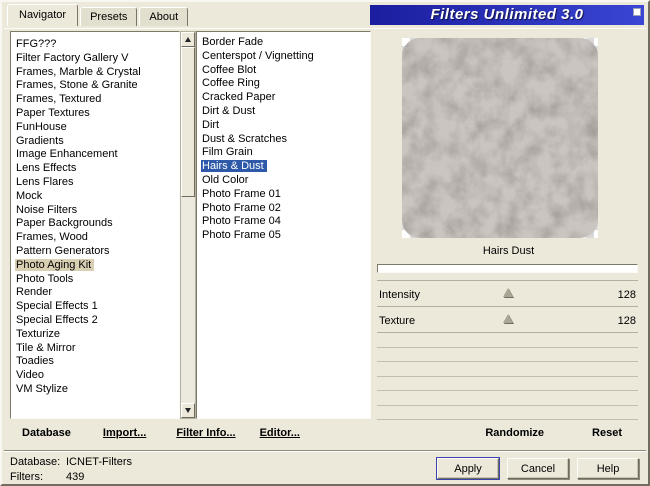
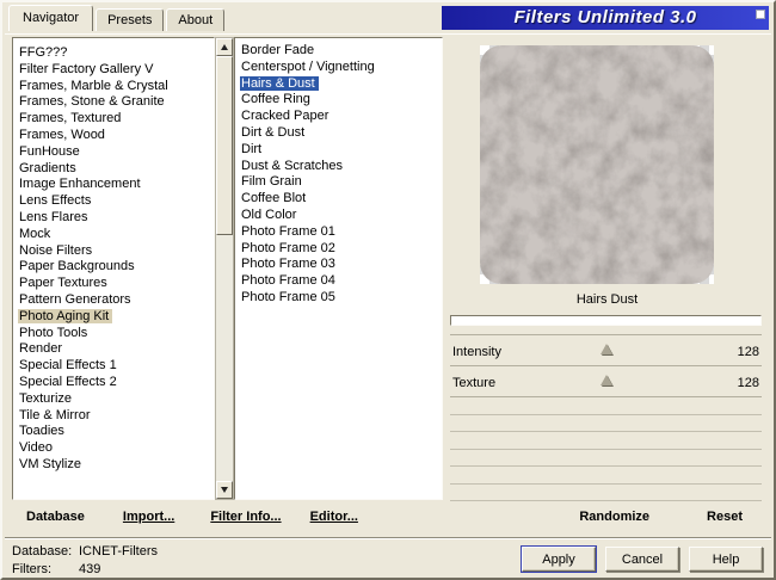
  Navigator
  Presets
  About
  Filters Unlimited 3.0
  FFG???
  Filter Factory Gallery V
  Frames, Marble & Crystal
  Frames, Stone & Granite
  Frames, Textured
- Paper Textures
+ Frames, Wood
  FunHouse
  Gradients
  Image Enhancement
  Lens Effects
  Lens Flares
  Mock
  Noise Filters
  Paper Backgrounds
- Frames, Wood
+ Paper Textures
  Pattern Generators
  Photo Aging Kit
  Photo Tools
  Render
  Special Effects 1
  Special Effects 2
  Texturize
  Tile & Mirror
  Toadies
  Video
  VM Stylize
  Border Fade
  Centerspot / Vignetting
- Coffee Blot
+ Hairs & Dust
  Coffee Ring
  Cracked Paper
  Dirt & Dust
  Dirt
  Dust & Scratches
  Film Grain
- Hairs & Dust
+ Coffee Blot
  Old Color
  Photo Frame 01
  Photo Frame 02
+ Photo Frame 03
  Photo Frame 04
  Photo Frame 05
  Hairs Dust
  Intensity
  128
  Texture
  128
  Database
  Import...
  Filter Info...
  Editor...
  Randomize
  Reset
  Database:
  ICNET-Filters
  Filters:
  439
  Apply
  Cancel
  Help
